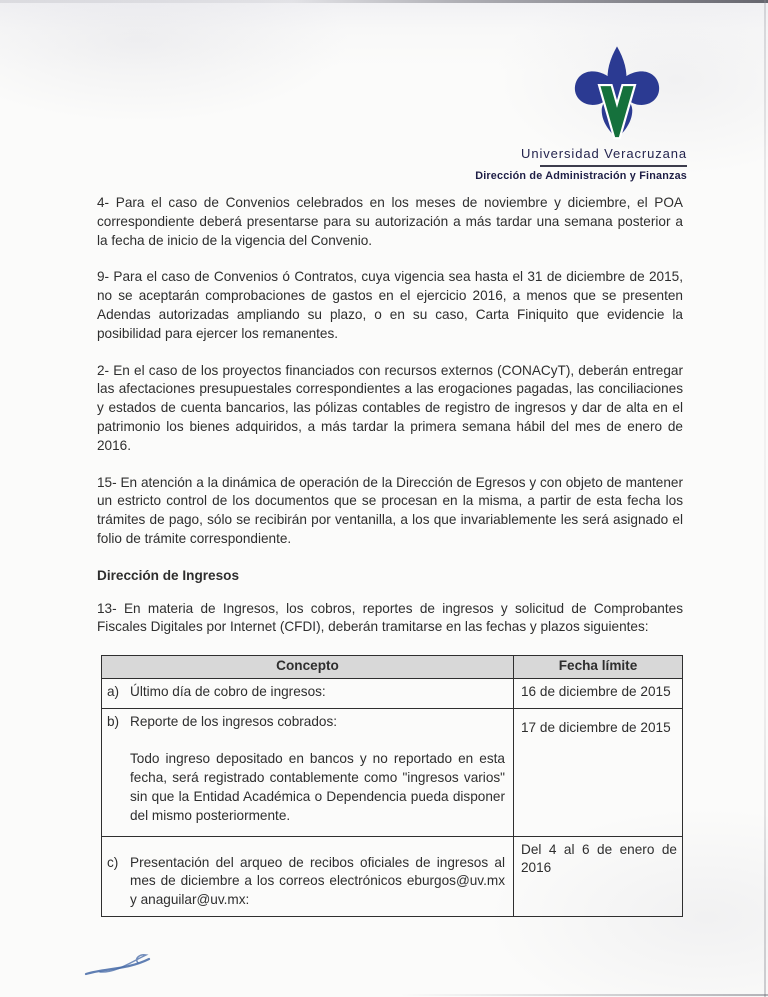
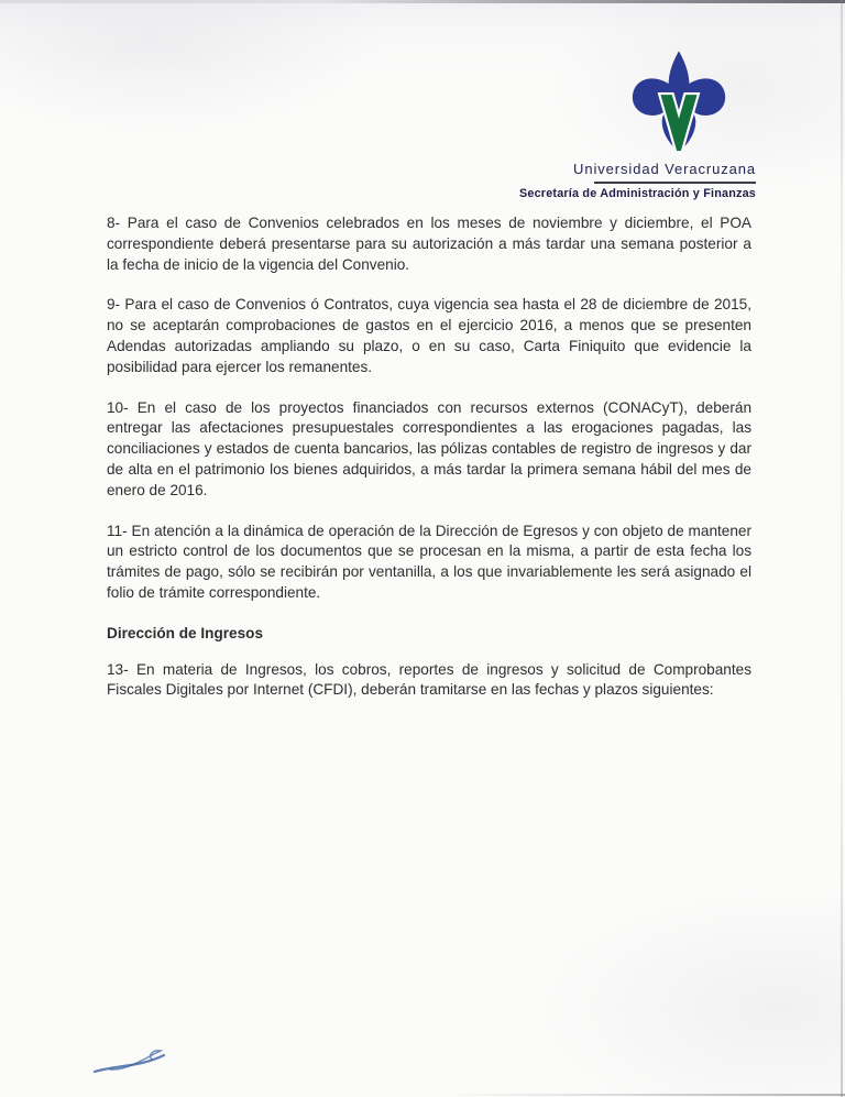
  Universidad Veracruzana
- Dirección de Administración y Finanzas
+ Secretaría de Administración y Finanzas
- 4- Para el caso de Convenios celebrados en los meses de noviembre y diciembre, el POA correspondiente deberá presentarse para su autorización a más tardar una semana posterior a la fecha de inicio de la vigencia del Convenio.
+ 8- Para el caso de Convenios celebrados en los meses de noviembre y diciembre, el POA correspondiente deberá presentarse para su autorización a más tardar una semana posterior a la fecha de inicio de la vigencia del Convenio.
- 9- Para el caso de Convenios ó Contratos, cuya vigencia sea hasta el 31 de diciembre de 2015, no se aceptarán comprobaciones de gastos en el ejercicio 2016, a menos que se presenten Adendas autorizadas ampliando su plazo, o en su caso, Carta Finiquito que evidencie la posibilidad para ejercer los remanentes.
+ 9- Para el caso de Convenios ó Contratos, cuya vigencia sea hasta el 28 de diciembre de 2015, no se aceptarán comprobaciones de gastos en el ejercicio 2016, a menos que se presenten Adendas autorizadas ampliando su plazo, o en su caso, Carta Finiquito que evidencie la posibilidad para ejercer los remanentes.
- 2- En el caso de los proyectos financiados con recursos externos (CONACyT), deberán entregar las afectaciones presupuestales correspondientes a las erogaciones pagadas, las conciliaciones y estados de cuenta bancarios, las pólizas contables de registro de ingresos y dar de alta en el patrimonio los bienes adquiridos, a más tardar la primera semana hábil del mes de enero de 2016.
+ 10- En el caso de los proyectos financiados con recursos externos (CONACyT), deberán entregar las afectaciones presupuestales correspondientes a las erogaciones pagadas, las conciliaciones y estados de cuenta bancarios, las pólizas contables de registro de ingresos y dar de alta en el patrimonio los bienes adquiridos, a más tardar la primera semana hábil del mes de enero de 2016.
- 15- En atención a la dinámica de operación de la Dirección de Egresos y con objeto de mantener un estricto control de los documentos que se procesan en la misma, a partir de esta fecha los trámites de pago, sólo se recibirán por ventanilla, a los que invariablemente les será asignado el folio de trámite correspondiente.
+ 11- En atención a la dinámica de operación de la Dirección de Egresos y con objeto de mantener un estricto control de los documentos que se procesan en la misma, a partir de esta fecha los trámites de pago, sólo se recibirán por ventanilla, a los que invariablemente les será asignado el folio de trámite correspondiente.
  Dirección de Ingresos
  13- En materia de Ingresos, los cobros, reportes de ingresos y solicitud de Comprobantes Fiscales Digitales por Internet (CFDI), deberán tramitarse en las fechas y plazos siguientes:
- Concepto	Fecha límite
- a) Último día de cobro de ingresos:	16 de diciembre de 2015
- b) Reporte de los ingresos cobrados: Todo ingreso depositado en bancos y no reportado en esta fecha, será registrado contablemente como "ingresos varios" sin que la Entidad Académica o Dependencia pueda disponer del mismo posteriormente.	17 de diciembre de 2015
- c) Presentación del arqueo de recibos oficiales de ingresos al mes de diciembre a los correos electrónicos eburgos@uv.mx y anaguilar@uv.mx:	Del 4 al 6 de enero de 2016
